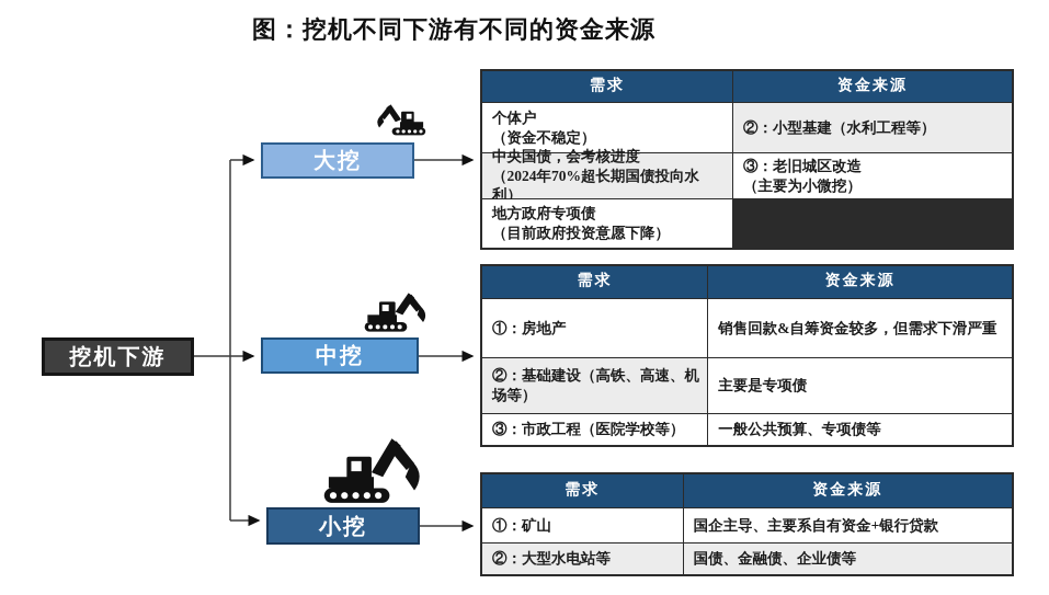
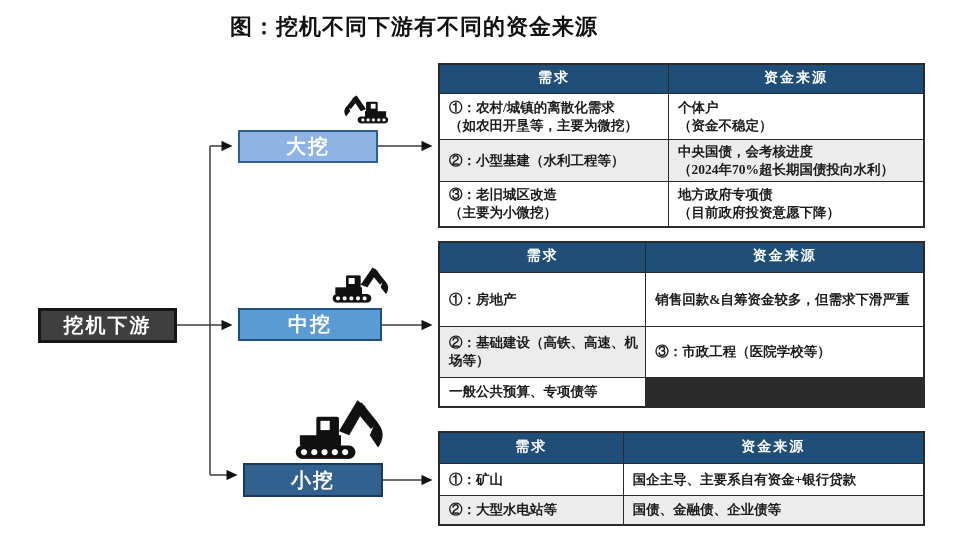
  图：挖机不同下游有不同的资金来源
  挖机下游
  大挖
  中挖
  小挖
  需求
  资金来源
+ ①：农村/城镇的离散化需求
+ （如农田开垦等，主要为微挖）
  个体户
  （资金不稳定）
  ②：小型基建（水利工程等）
  中央国债，会考核进度
  （2024年70%超长期国债投向水利）
  ③：老旧城区改造
  （主要为小微挖）
  地方政府专项债
  （目前政府投资意愿下降）
  需求
  资金来源
  ①：房地产
  销售回款&自筹资金较多，但需求下滑严重
  ②：基础建设（高铁、高速、机场等）
- 主要是专项债
  ③：市政工程（医院学校等）
  一般公共预算、专项债等
  需求
  资金来源
  ①：矿山
  国企主导、主要系自有资金+银行贷款
  ②：大型水电站等
  国债、金融债、企业债等
